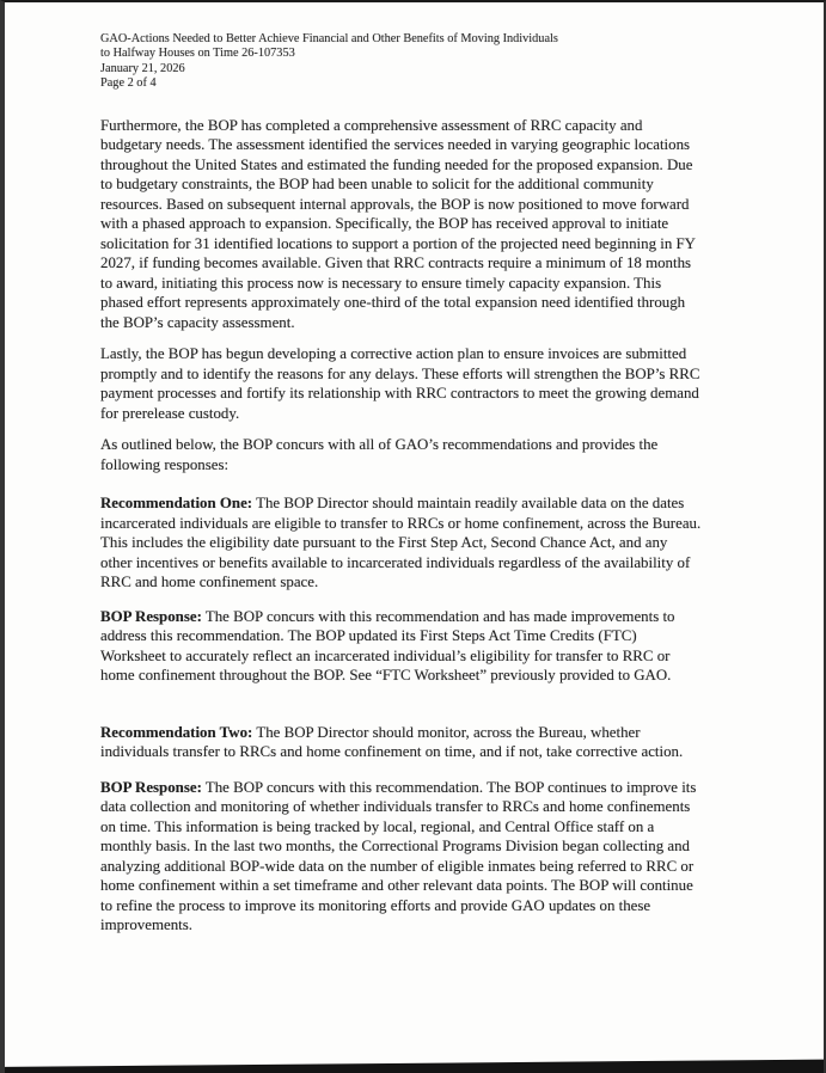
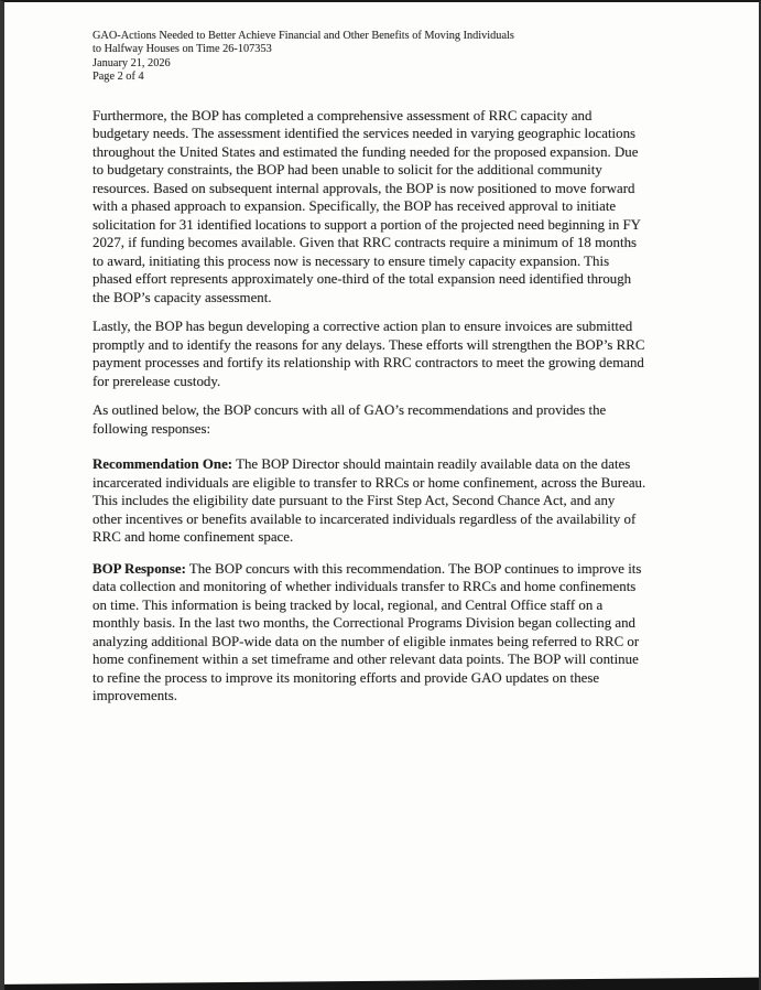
  GAO-Actions Needed to Better Achieve Financial and Other Benefits of Moving Individuals
  to Halfway Houses on Time 26-107353
  January 21, 2026
  Page 2 of 4
  Furthermore, the BOP has completed a comprehensive assessment of RRC capacity and
  budgetary needs. The assessment identified the services needed in varying geographic locations
  throughout the United States and estimated the funding needed for the proposed expansion. Due
  to budgetary constraints, the BOP had been unable to solicit for the additional community
  resources. Based on subsequent internal approvals, the BOP is now positioned to move forward
  with a phased approach to expansion. Specifically, the BOP has received approval to initiate
  solicitation for 31 identified locations to support a portion of the projected need beginning in FY
  2027, if funding becomes available. Given that RRC contracts require a minimum of 18 months
  to award, initiating this process now is necessary to ensure timely capacity expansion. This
  phased effort represents approximately one-third of the total expansion need identified through
  the BOP’s capacity assessment.
  Lastly, the BOP has begun developing a corrective action plan to ensure invoices are submitted
  promptly and to identify the reasons for any delays. These efforts will strengthen the BOP’s RRC
  payment processes and fortify its relationship with RRC contractors to meet the growing demand
  for prerelease custody.
  As outlined below, the BOP concurs with all of GAO’s recommendations and provides the
  following responses:
  Recommendation One: The BOP Director should maintain readily available data on the dates
  incarcerated individuals are eligible to transfer to RRCs or home confinement, across the Bureau.
  This includes the eligibility date pursuant to the First Step Act, Second Chance Act, and any
  other incentives or benefits available to incarcerated individuals regardless of the availability of
  RRC and home confinement space.
- BOP Response: The BOP concurs with this recommendation and has made improvements to
- address this recommendation. The BOP updated its First Steps Act Time Credits (FTC)
- Worksheet to accurately reflect an incarcerated individual’s eligibility for transfer to RRC or
- home confinement throughout the BOP. See “FTC Worksheet” previously provided to GAO.
- Recommendation Two: The BOP Director should monitor, across the Bureau, whether
- individuals transfer to RRCs and home confinement on time, and if not, take corrective action.
  BOP Response: The BOP concurs with this recommendation. The BOP continues to improve its
  data collection and monitoring of whether individuals transfer to RRCs and home confinements
  on time. This information is being tracked by local, regional, and Central Office staff on a
  monthly basis. In the last two months, the Correctional Programs Division began collecting and
  analyzing additional BOP-wide data on the number of eligible inmates being referred to RRC or
  home confinement within a set timeframe and other relevant data points. The BOP will continue
  to refine the process to improve its monitoring efforts and provide GAO updates on these
  improvements.
